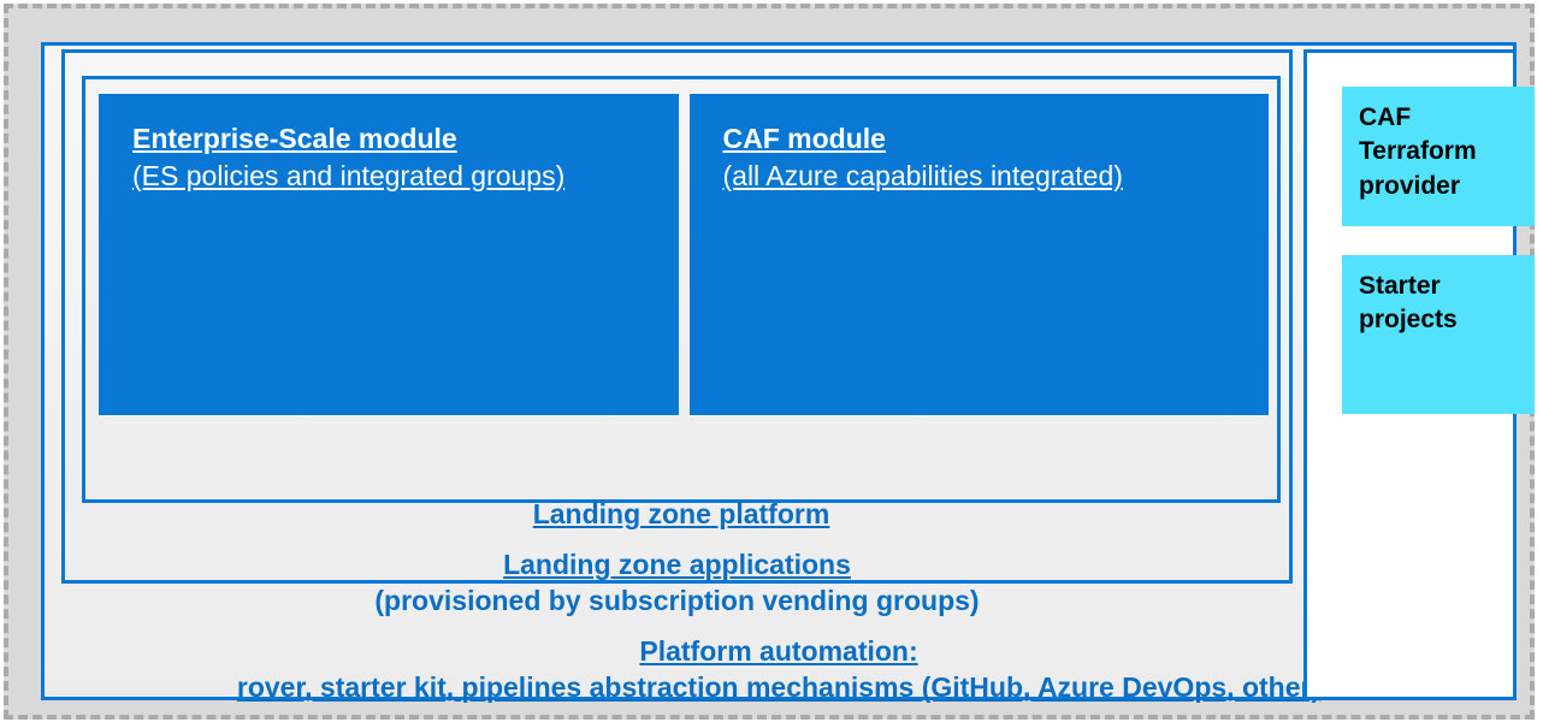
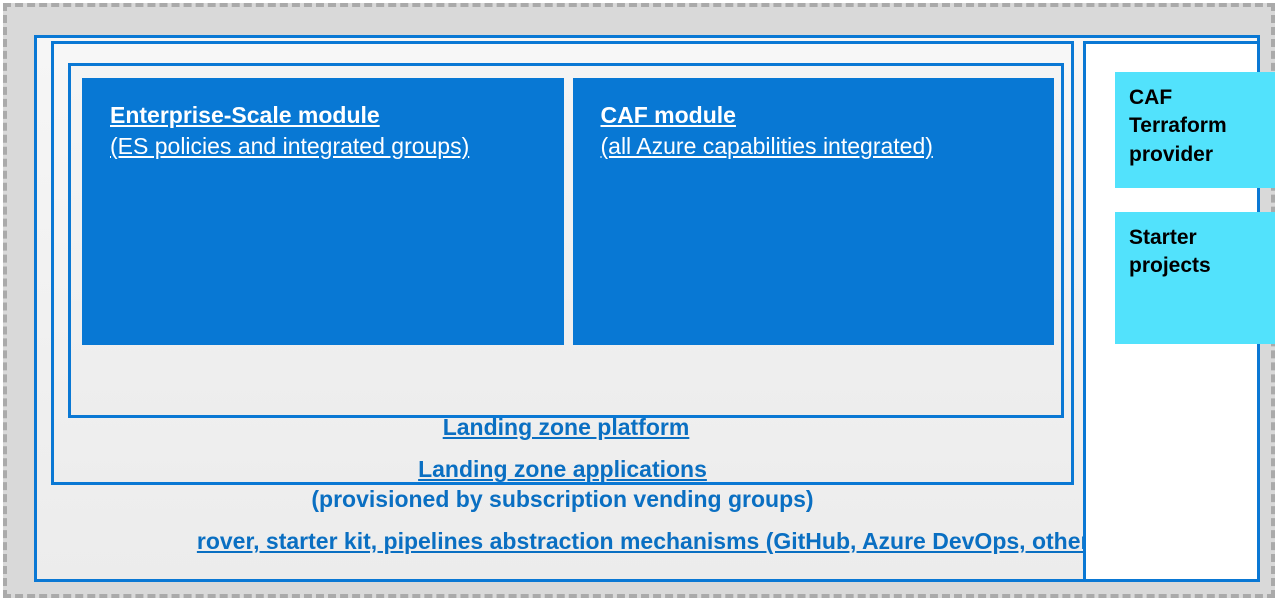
  Enterprise-Scale module
  (ES policies and integrated groups)
  CAF module
  (all Azure capabilities integrated)
  Landing zone platform
  Landing zone applications
  (provisioned by subscription vending groups)
- Platform automation:
  rover, starter kit, pipelines abstraction mechanisms (GitHub, Azure DevOps, othe
  CAF Terraform provider
  Starter projects
